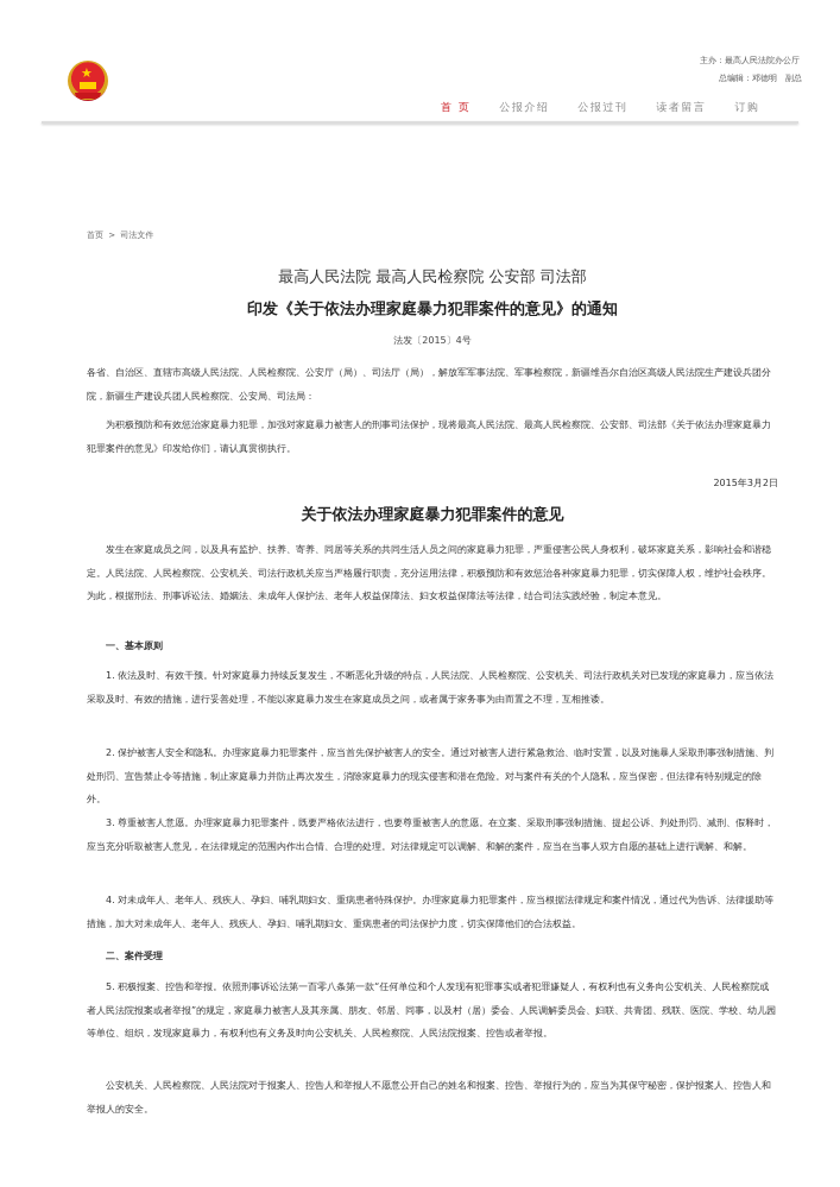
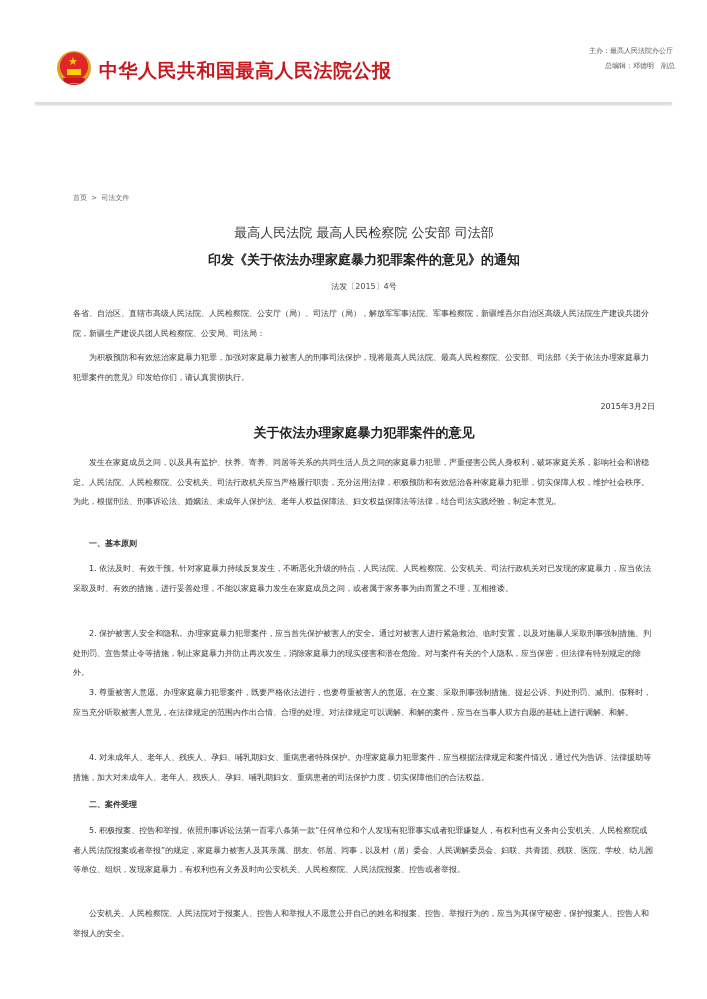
  ★
+ 中华人民共和国最高人民法院公报
  主办：最高人民法院办公厅
  总编辑：邓德明 副总
- 首 页
- 公报介绍
- 公报过刊
- 读者留言
- 订购
  首页 > 司法文件
  最高人民法院 最高人民检察院 公安部 司法部
  印发《关于依法办理家庭暴力犯罪案件的意见》的通知
  法发〔2015〕4号
  各省、自治区、直辖市高级人民法院、人民检察院、公安厅（局）、司法厅（局），解放军军事法院、军事检察院，新疆维吾尔自治区高级人民法院生产建设兵团分院，新疆生产建设兵团人民检察院、公安局、司法局：
  为积极预防和有效惩治家庭暴力犯罪，加强对家庭暴力被害人的刑事司法保护，现将最高人民法院、最高人民检察院、公安部、司法部《关于依法办理家庭暴力犯罪案件的意见》印发给你们，请认真贯彻执行。
  2015年3月2日
  关于依法办理家庭暴力犯罪案件的意见
  发生在家庭成员之间，以及具有监护、扶养、寄养、同居等关系的共同生活人员之间的家庭暴力犯罪，严重侵害公民人身权利，破坏家庭关系，影响社会和谐稳定。人民法院、人民检察院、公安机关、司法行政机关应当严格履行职责，充分运用法律，积极预防和有效惩治各种家庭暴力犯罪，切实保障人权，维护社会秩序。为此，根据刑法、刑事诉讼法、婚姻法、未成年人保护法、老年人权益保障法、妇女权益保障法等法律，结合司法实践经验，制定本意见。
  一、基本原则
  1. 依法及时、有效干预。针对家庭暴力持续反复发生，不断恶化升级的特点，人民法院、人民检察院、公安机关、司法行政机关对已发现的家庭暴力，应当依法采取及时、有效的措施，进行妥善处理，不能以家庭暴力发生在家庭成员之间，或者属于家务事为由而置之不理，互相推诿。
  2. 保护被害人安全和隐私。办理家庭暴力犯罪案件，应当首先保护被害人的安全。通过对被害人进行紧急救治、临时安置，以及对施暴人采取刑事强制措施、判处刑罚、宣告禁止令等措施，制止家庭暴力并防止再次发生，消除家庭暴力的现实侵害和潜在危险。对与案件有关的个人隐私，应当保密，但法律有特别规定的除外。
  3. 尊重被害人意愿。办理家庭暴力犯罪案件，既要严格依法进行，也要尊重被害人的意愿。在立案、采取刑事强制措施、提起公诉、判处刑罚、减刑、假释时，应当充分听取被害人意见，在法律规定的范围内作出合情、合理的处理。对法律规定可以调解、和解的案件，应当在当事人双方自愿的基础上进行调解、和解。
  4. 对未成年人、老年人、残疾人、孕妇、哺乳期妇女、重病患者特殊保护。办理家庭暴力犯罪案件，应当根据法律规定和案件情况，通过代为告诉、法律援助等措施，加大对未成年人、老年人、残疾人、孕妇、哺乳期妇女、重病患者的司法保护力度，切实保障他们的合法权益。
  二、案件受理
  5. 积极报案、控告和举报。依照刑事诉讼法第一百零八条第一款“任何单位和个人发现有犯罪事实或者犯罪嫌疑人，有权利也有义务向公安机关、人民检察院或者人民法院报案或者举报”的规定，家庭暴力被害人及其亲属、朋友、邻居、同事，以及村（居）委会、人民调解委员会、妇联、共青团、残联、医院、学校、幼儿园等单位、组织，发现家庭暴力，有权利也有义务及时向公安机关、人民检察院、人民法院报案、控告或者举报。
  公安机关、人民检察院、人民法院对于报案人、控告人和举报人不愿意公开自己的姓名和报案、控告、举报行为的，应当为其保守秘密，保护报案人、控告人和举报人的安全。
